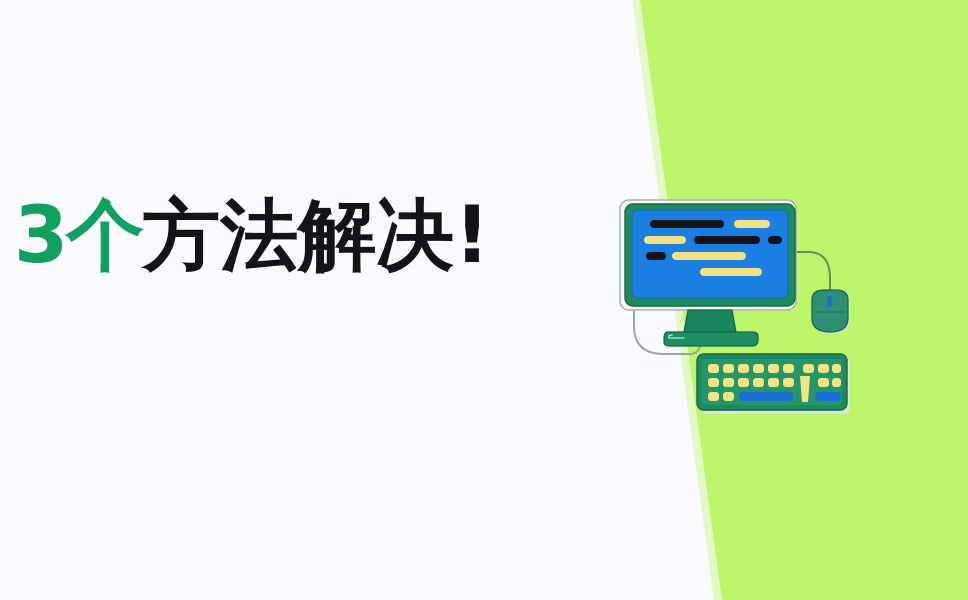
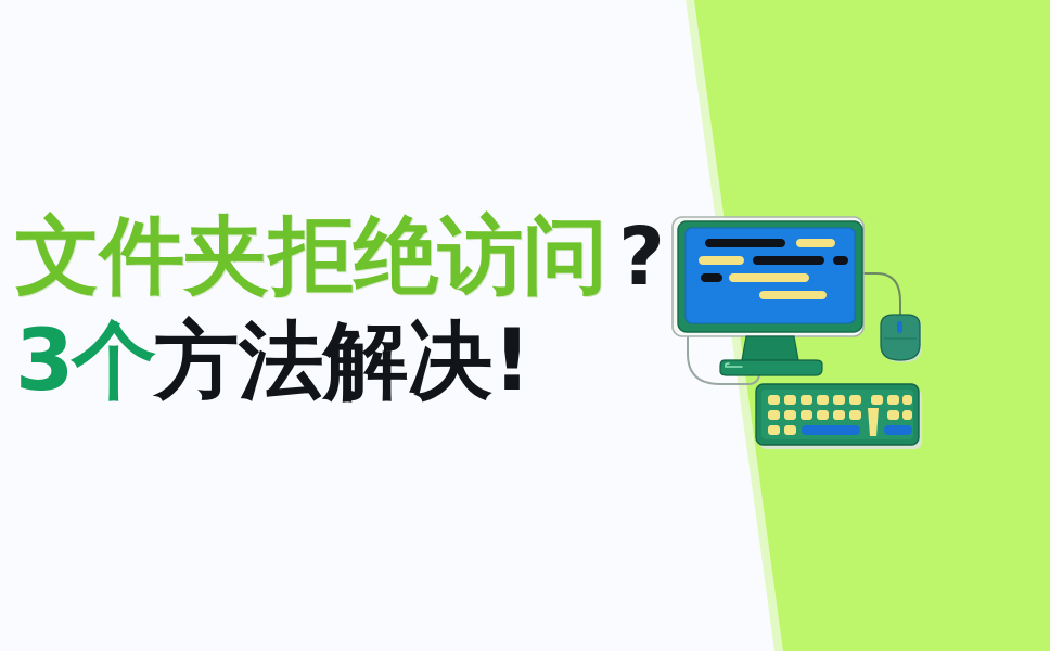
+ 文件夹拒绝访问?
  3个方法解决!
